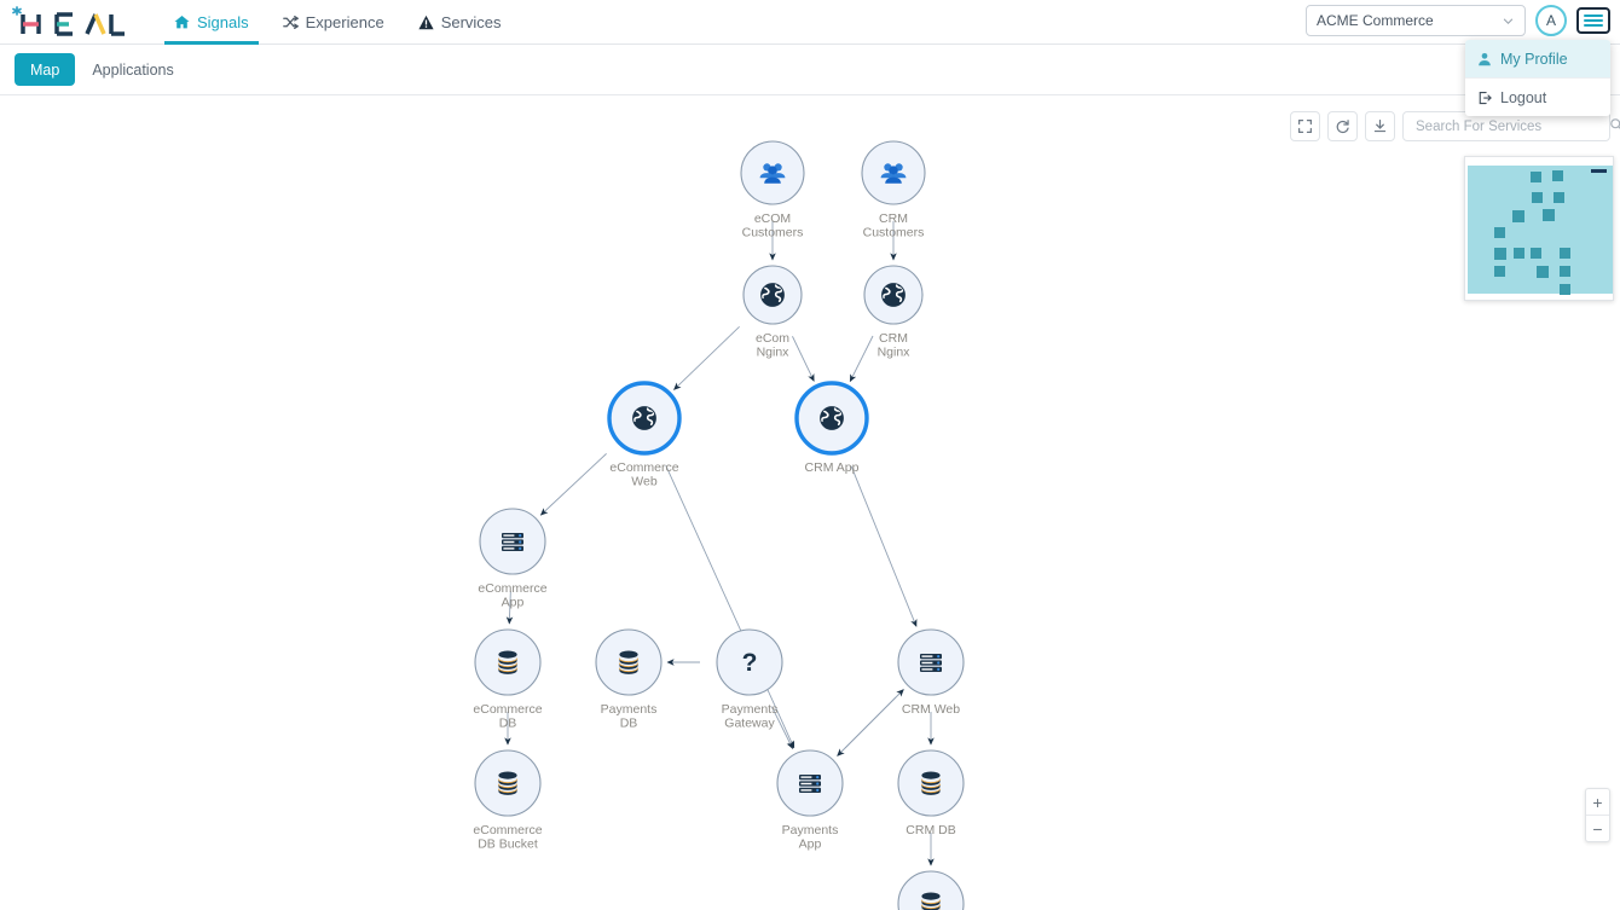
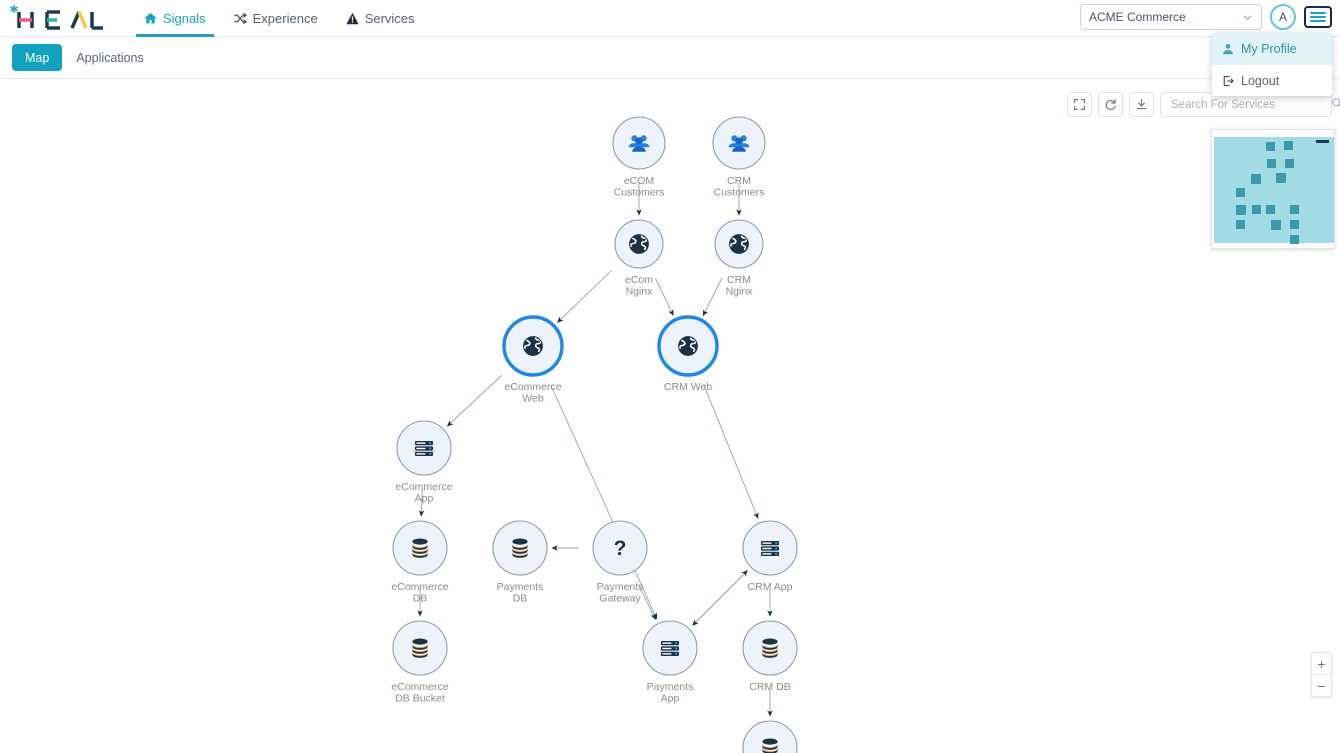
  Signals
  Experience
  Services
  ACME Commerce
  A
  My Profile
  Logout
  Map
  Applications
  eCOM
  Customers
  CRM
  Customers
  eCom
  Nginx
  CRM
  Nginx
  eCommerce
  Web
- CRM App
+ CRM Web
  eCommerce
  App
  eCommerce
  DB
  Payments
  DB
  ?
  Payments
  Gateway
- CRM Web
+ CRM App
  eCommerce
  DB Bucket
  Payments
  App
  CRM DB
  Search For Services
  +
  −
